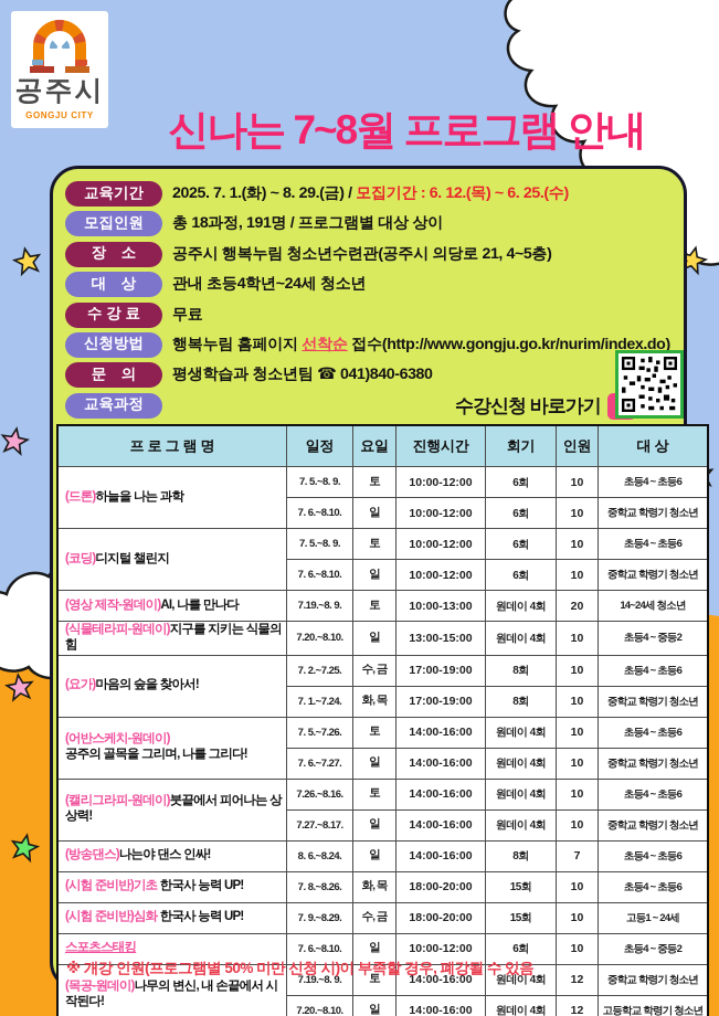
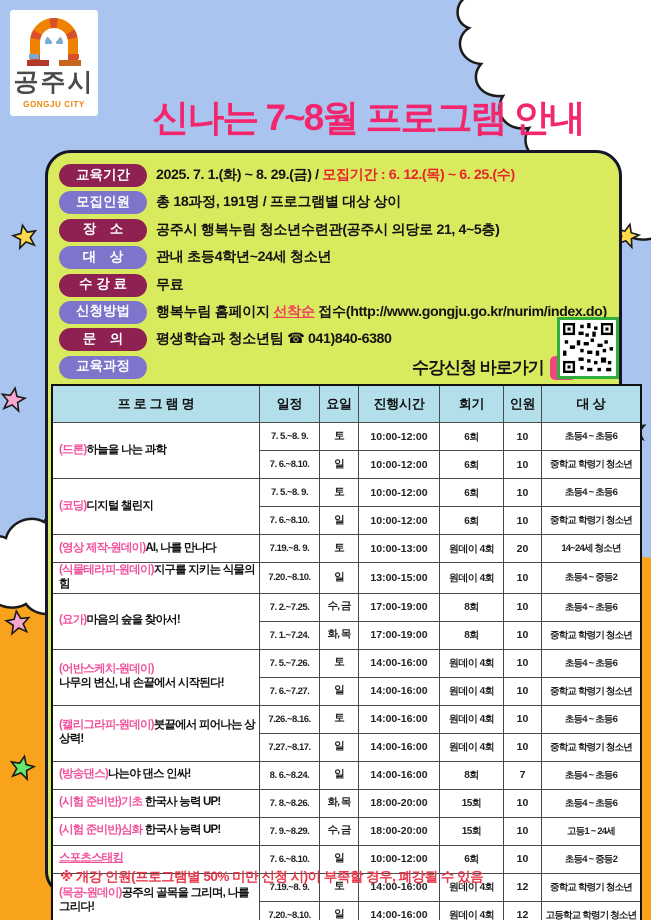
  공주시
  GONGJU CITY
  신나는 7~8월 프로그램 안내
  교육기간
  2025. 7. 1.(화) ~ 8. 29.(금) / 모집기간 : 6. 12.(목) ~ 6. 25.(수)
  모집인원
  총 18과정, 191명 / 프로그램별 대상 상이
  장 소
  공주시 행복누림 청소년수련관(공주시 의당로 21, 4~5층)
  대 상
  관내 초등4학년~24세 청소년
  수 강 료
  무료
  신청방법
  행복누림 홈페이지 선착순 접수(http://www.gongju.go.kr/nurim/index.do)
  문 의
  평생학습과 청소년팀 ☎ 041)840-6380
  교육과정
  수강신청 바로가기
  프 로 그 램 명	일정	요일	진행시간	회기	인원	대 상
  (드론)하늘을 나는 과학	7. 5.~8. 9.	토	10:00-12:00	6회	10	초등4 ~ 초등6
  7. 6.~8.10.	일	10:00-12:00	6회	10	중학교 학령기 청소년
  (코딩)디지털 챌린지	7. 5.~8. 9.	토	10:00-12:00	6회	10	초등4 ~ 초등6
  7. 6.~8.10.	일	10:00-12:00	6회	10	중학교 학령기 청소년
  (영상 제작-원데이)AI, 나를 만나다	7.19.~8. 9.	토	10:00-13:00	원데이 4회	20	14~24세 청소년
  (식물테라피-원데이)지구를 지키는 식물의 힘	7.20.~8.10.	일	13:00-15:00	원데이 4회	10	초등4 ~ 중등2
  (요가)마음의 숲을 찾아서!	7. 2.~7.25.	수, 금	17:00-19:00	8회	10	초등4 ~ 초등6
  7. 1.~7.24.	화, 목	17:00-19:00	8회	10	중학교 학령기 청소년
- (어반스케치-원데이)공주의 골목을 그리며, 나를 그리다!	7. 5.~7.26.	토	14:00-16:00	원데이 4회	10	초등4 ~ 초등6
+ (어반스케치-원데이)나무의 변신, 내 손끝에서 시작된다!	7. 5.~7.26.	토	14:00-16:00	원데이 4회	10	초등4 ~ 초등6
  7. 6.~7.27.	일	14:00-16:00	원데이 4회	10	중학교 학령기 청소년
  (캘리그라피-원데이)붓끝에서 피어나는 상상력!	7.26.~8.16.	토	14:00-16:00	원데이 4회	10	초등4 ~ 초등6
  7.27.~8.17.	일	14:00-16:00	원데이 4회	10	중학교 학령기 청소년
  (방송댄스)나는야 댄스 인싸!	8. 6.~8.24.	일	14:00-16:00	8회	7	초등4 ~ 초등6
  (시험 준비반)기초 한국사 능력 UP!	7. 8.~8.26.	화, 목	18:00-20:00	15회	10	초등4 ~ 초등6
  (시험 준비반)심화 한국사 능력 UP!	7. 9.~8.29.	수, 금	18:00-20:00	15회	10	고등1 ~ 24세
  스포츠스태킹	7. 6.~8.10.	일	10:00-12:00	6회	10	초등4 ~ 중등2
- (목공-원데이)나무의 변신, 내 손끝에서 시작된다!	7.19.~8. 9.	토	14:00-16:00	원데이 4회	12	중학교 학령기 청소년
+ (목공-원데이)공주의 골목을 그리며, 나를 그리다!	7.19.~8. 9.	토	14:00-16:00	원데이 4회	12	중학교 학령기 청소년
  7.20.~8.10.	일	14:00-16:00	원데이 4회	12	고등학교 학령기 청소년
  ※ 개강 인원(프로그램별 50% 미만 신청 시)이 부족할 경우, 폐강될 수 있음
